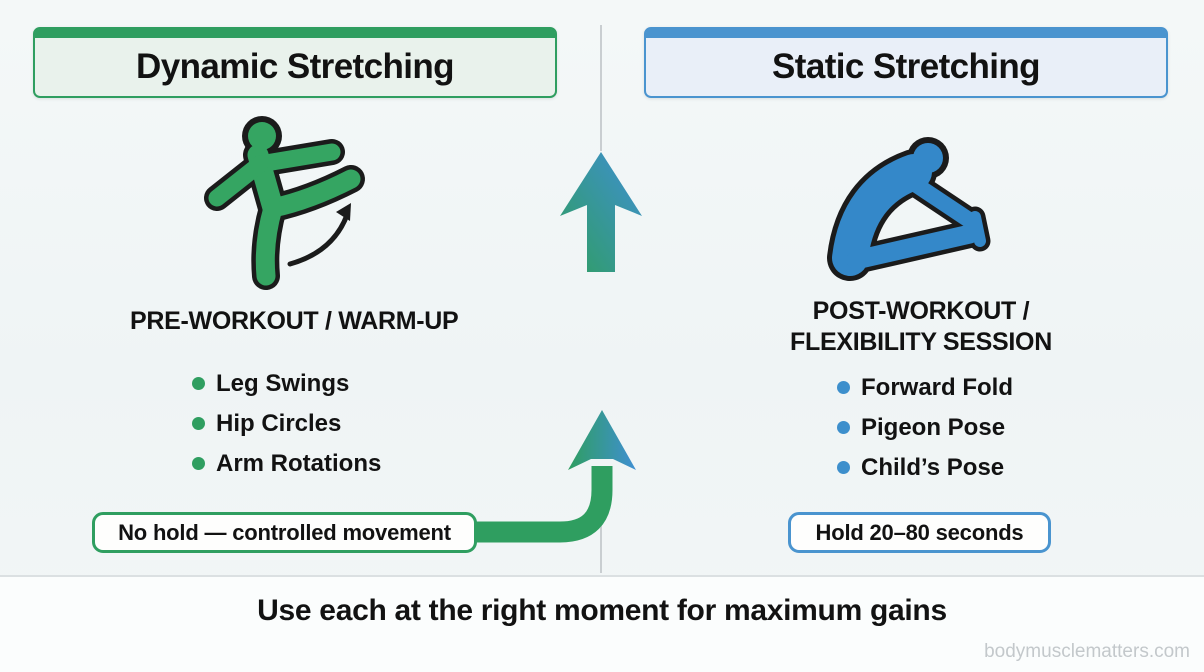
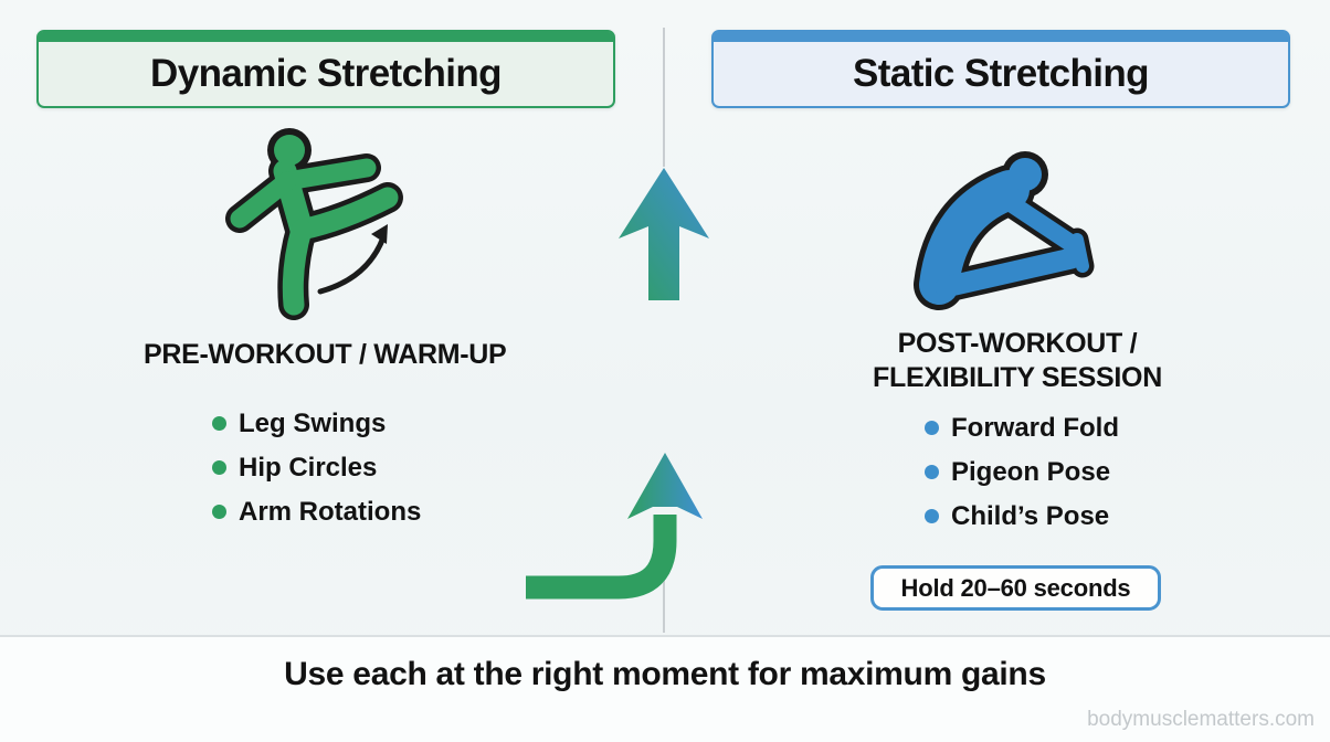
  Dynamic Stretching
  Static Stretching
  PRE-WORKOUT / WARM-UP
  Leg Swings
  Hip Circles
  Arm Rotations
- No hold — controlled movement
  POST-WORKOUT /
  FLEXIBILITY SESSION
  Forward Fold
  Pigeon Pose
  Child’s Pose
- Hold 20–80 seconds
+ Hold 20–60 seconds
  Use each at the right moment for maximum gains
  bodymusclematters.com
